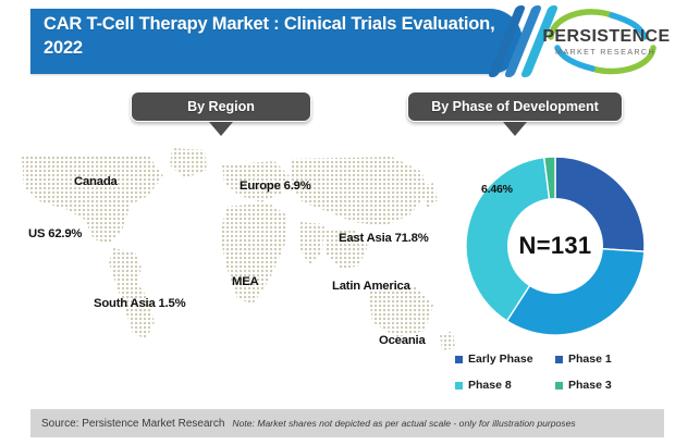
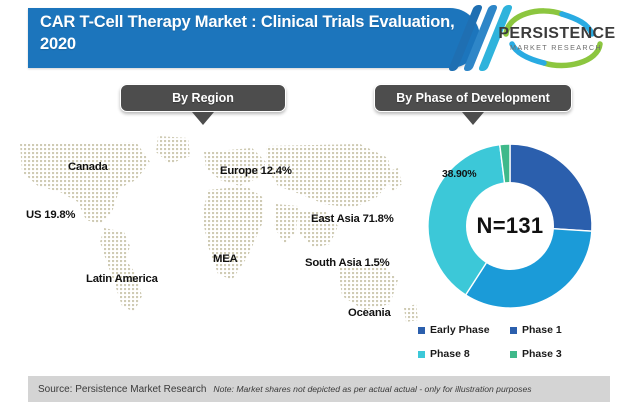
- CAR T-Cell Therapy Market : Clinical Trials Evaluation, 2022
+ CAR T-Cell Therapy Market : Clinical Trials Evaluation, 2020
  PERSISTENCE
  MARKET RESEARCH
  By Region
  By Phase of Development
  Canada
- US 62.9%
+ US 19.8%
- South Asia 1.5%
+ Latin America
- Europe 6.9%
+ Europe 12.4%
  MEA
  East Asia 71.8%
- Latin America
+ South Asia 1.5%
  Oceania
- 6.46%
+ 38.90%
  N=131
  Early Phase
  Phase 1
  Phase 8
  Phase 3
  Source: Persistence Market Research
- Note: Market shares not depicted as per actual scale - only for illustration purposes
+ Note: Market shares not depicted as per actual actual - only for illustration purposes
